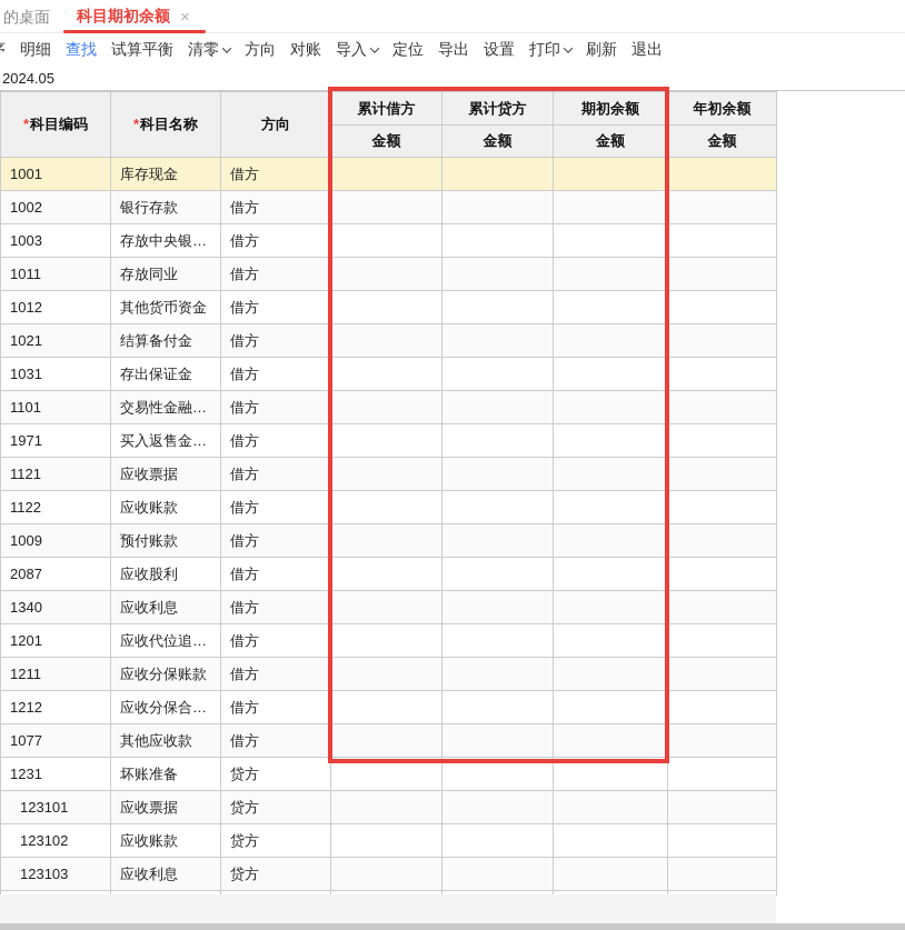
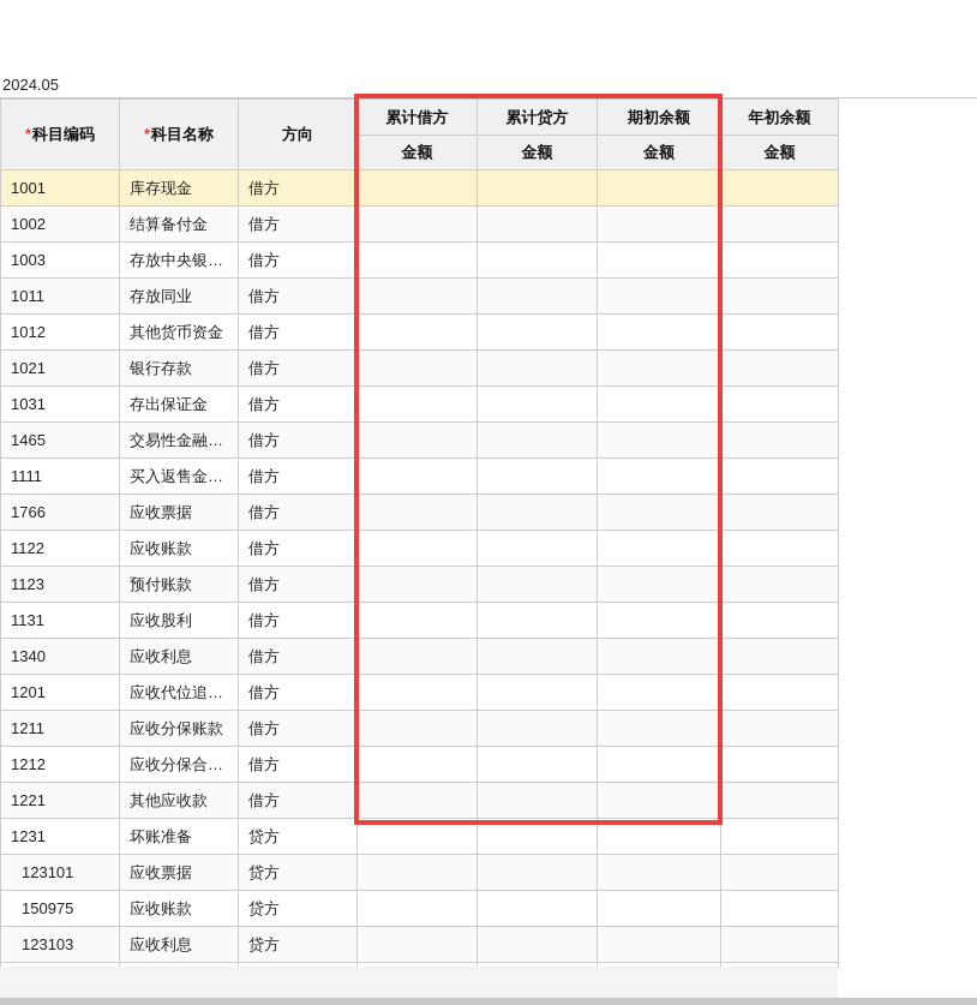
- 的桌面
- 科目期初余额
- ×
- 明细
- 查找
- 试算平衡
- 清零
- 方向
- 对账
- 导入
- 定位
- 导出
- 设置
- 打印
- 刷新
- 退出
  2024.05
  *科目编码	*科目名称	方向	累计借方	累计贷方	期初余额	年初余额
  金额	金额	金额	金额
  1001	库存现金	借方
- 1002	银行存款	借方
+ 1002	结算备付金	借方
  1003	存放中央银行...	借方
  1011	存放同业	借方
  1012	其他货币资金	借方
- 1021	结算备付金	借方
+ 1021	银行存款	借方
  1031	存出保证金	借方
- 1101	交易性金融资...	借方
+ 1465	交易性金融资...	借方
- 1971	买入返售金融...	借方
+ 1111	买入返售金融...	借方
- 1121	应收票据	借方
+ 1766	应收票据	借方
  1122	应收账款	借方
- 1009	预付账款	借方
+ 1123	预付账款	借方
- 2087	应收股利	借方
+ 1131	应收股利	借方
  1340	应收利息	借方
  1201	应收代位追偿...	借方
  1211	应收分保账款	借方
  1212	应收分保合同...	借方
- 1077	其他应收款	借方
+ 1221	其他应收款	借方
  1231	坏账准备	贷方
  123101	应收票据	贷方
- 123102	应收账款	贷方
+ 150975	应收账款	贷方
  123103	应收利息	贷方
